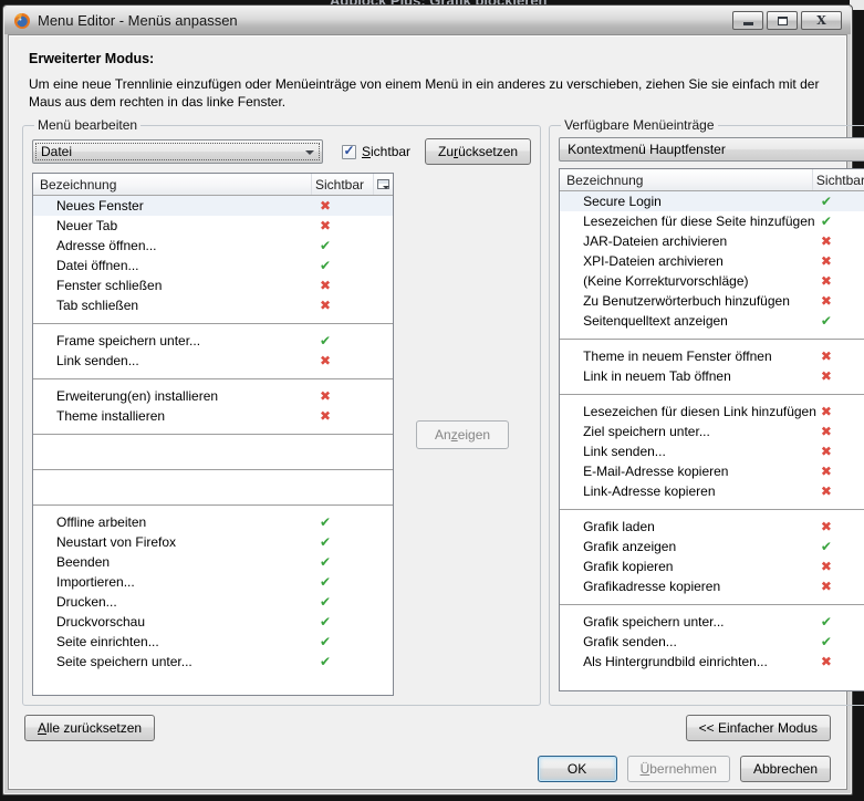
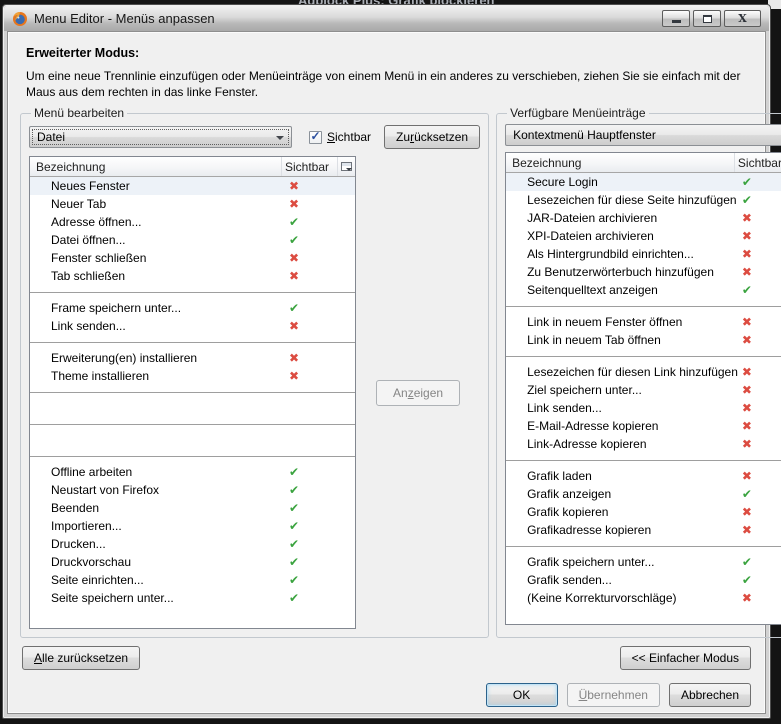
  Adblock Plus: Grafik blockieren
  Menu Editor - Menüs anpassen
  X
  Erweiterter Modus:
  Um eine neue Trennlinie einzufügen oder Menüeinträge von einem Menü in ein anderes zu verschieben, ziehen Sie sie einfach mit der Maus aus dem rechten in das linke Fenster.
  Menü bearbeiten
  Datei
  ✓
  Sichtbar
  Zurücksetzen
  Bezeichnung
  Sichtbar
  Neues Fenster
  ✖
  Neuer Tab
  ✖
  Adresse öffnen...
  ✔
  Datei öffnen...
  ✔
  Fenster schließen
  ✖
  Tab schließen
  ✖
  Frame speichern unter...
  ✔
  Link senden...
  ✖
  Erweiterung(en) installieren
  ✖
  Theme installieren
  ✖
  Offline arbeiten
  ✔
  Neustart von Firefox
  ✔
  Beenden
  ✔
  Importieren...
  ✔
  Drucken...
  ✔
  Druckvorschau
  ✔
  Seite einrichten...
  ✔
  Seite speichern unter...
  ✔
  Anzeigen
  Verfügbare Menüeinträge
  Kontextmenü Hauptfenster
  Bezeichnung
  Sichtbar
  Secure Login
  ✔
  Lesezeichen für diese Seite hinzufügen
  ✔
  JAR-Dateien archivieren
  ✖
  XPI-Dateien archivieren
  ✖
- (Keine Korrekturvorschläge)
+ Als Hintergrundbild einrichten...
  ✖
  Zu Benutzerwörterbuch hinzufügen
  ✖
  Seitenquelltext anzeigen
  ✔
- Theme in neuem Fenster öffnen
+ Link in neuem Fenster öffnen
  ✖
  Link in neuem Tab öffnen
  ✖
  Lesezeichen für diesen Link hinzufügen
  ✖
  Ziel speichern unter...
  ✖
  Link senden...
  ✖
  E-Mail-Adresse kopieren
  ✖
  Link-Adresse kopieren
  ✖
  Grafik laden
  ✖
  Grafik anzeigen
  ✔
  Grafik kopieren
  ✖
  Grafikadresse kopieren
  ✖
  Grafik speichern unter...
  ✔
  Grafik senden...
  ✔
- Als Hintergrundbild einrichten...
+ (Keine Korrekturvorschläge)
  ✖
  Alle zurücksetzen
  << Einfacher Modus
  OK
  Übernehmen
  Abbrechen
